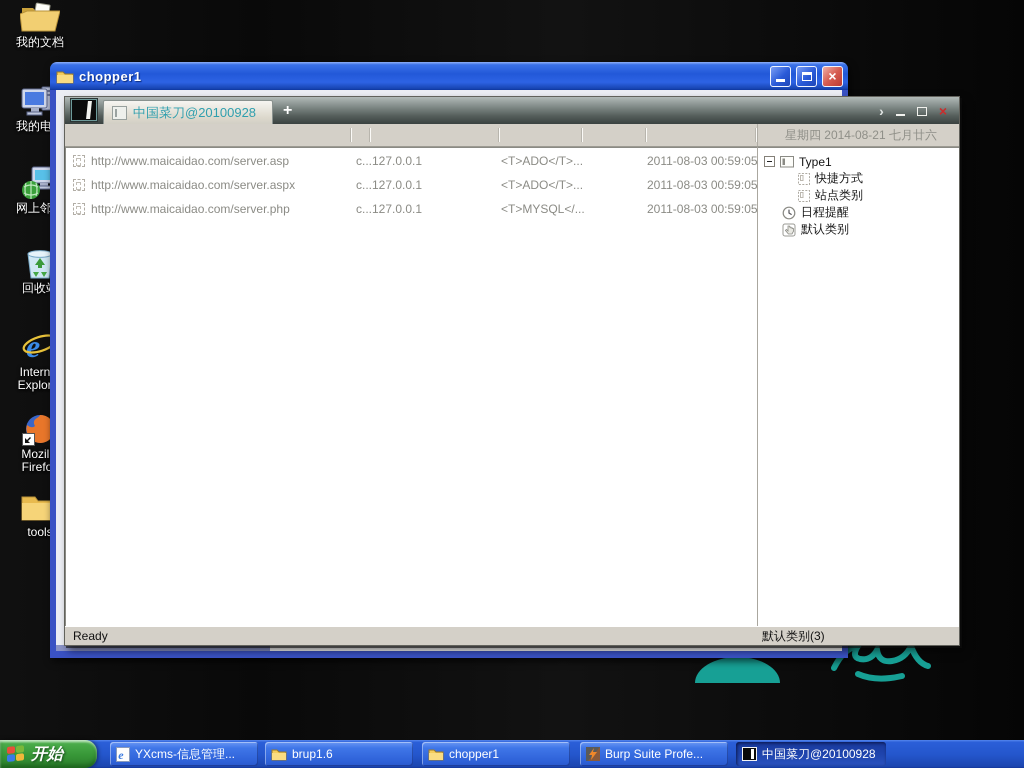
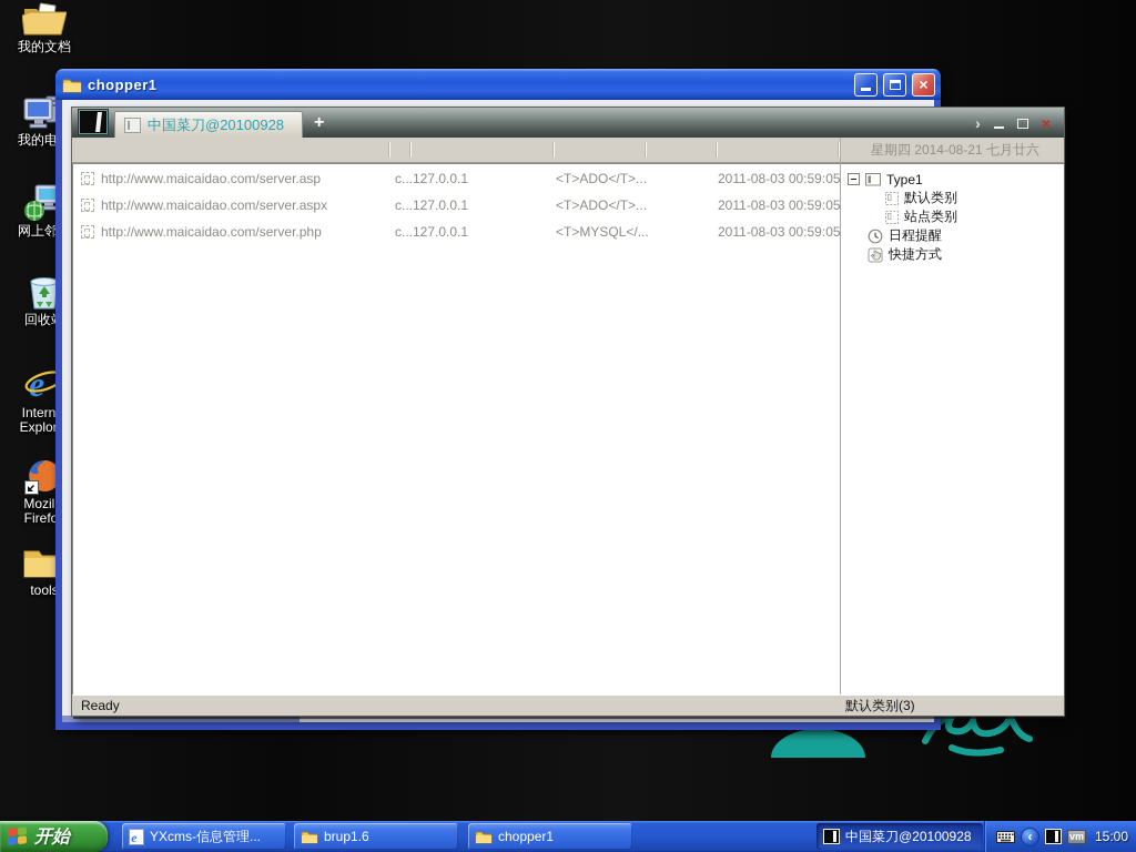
  我的文档
  我的电
  网上邻
  e
  Mozil Firefo
  tool
  chopper1
  ×
  中国菜刀@20100928
  +
  ›
  ×
  星期四 2014-08-21 七月廿六
  http://www.maicaidao.com/server.asp
  c...
  127.0.0.1
  <T>ADO</T>...
  2011-08-03 00:59:05
  http://www.maicaidao.com/server.aspx
  c...
  127.0.0.1
  <T>ADO</T>...
  2011-08-03 00:59:05
  http://www.maicaidao.com/server.php
  c...
  127.0.0.1
  <T>MYSQL</...
  2011-08-03 00:59:05
  Type1
- 快捷方式
+ 默认类别
  站点类别
  日程提醒
- 默认类别
+ 快捷方式
  Ready
  默认类别(3)
  开始
  e
  YXcms-信息管理...
  brup1.6
  chopper1
- Burp Suite Profe...
  中国菜刀@20100928
+ ‹
+ vm
+ 15:00
